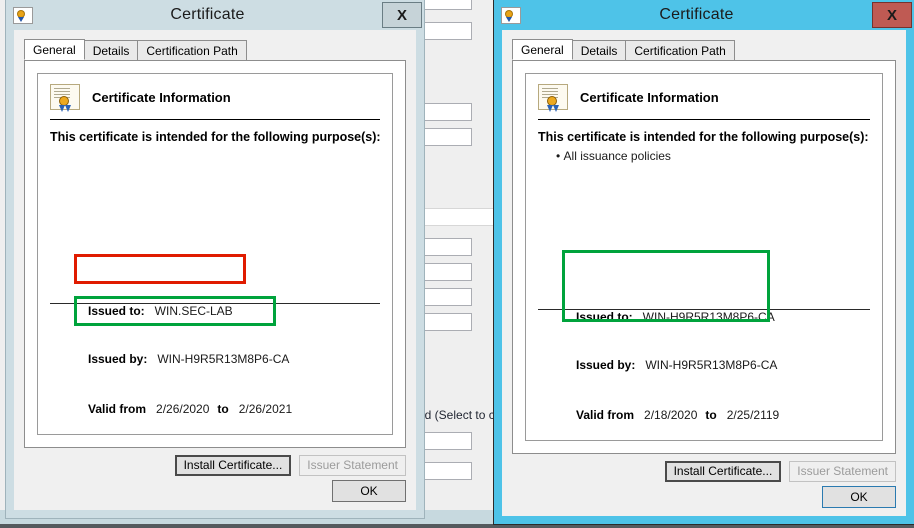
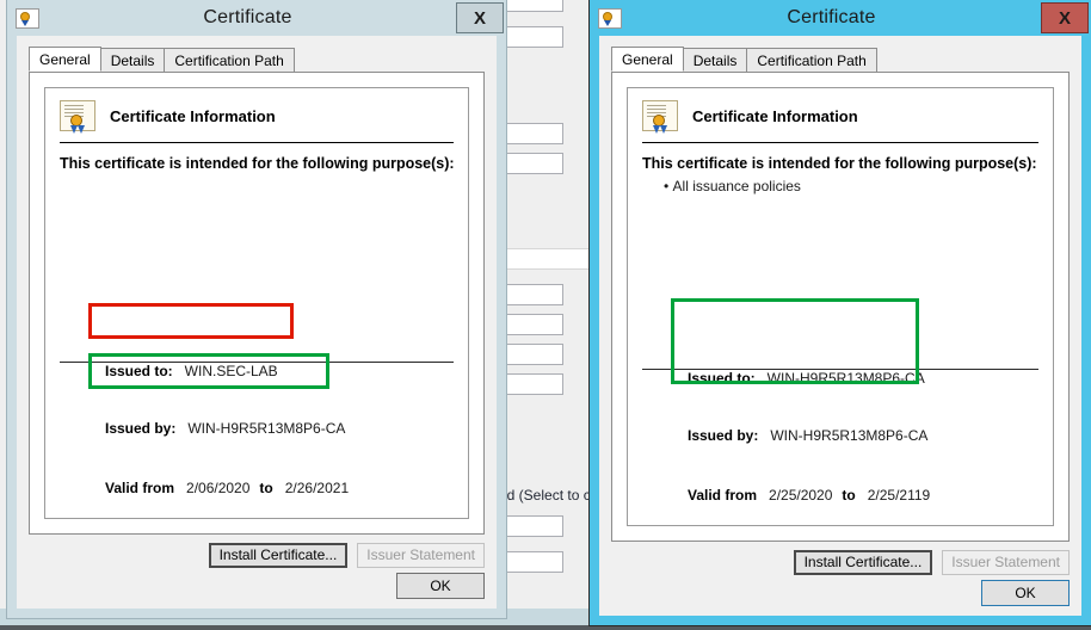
  d (Select to c
  Certificate
  X
  General
  Details
  Certification Path
  Certificate Information
  This certificate is intended for the following purpose(s):
  Issued to:
  WIN.SEC-LAB
  Issued by:
  WIN-H9R5R13M8P6-CA
  Valid from
- 2/26/2020
+ 2/06/2020
  to
  2/26/2021
  Install Certificate...
  Issuer Statement
  OK
  Certificate
  X
  General
  Details
  Certification Path
  Certificate Information
  This certificate is intended for the following purpose(s):
  All issuance policies
  Issued to:
  WIN-H9R5R13M8P6-CA
  Issued by:
  WIN-H9R5R13M8P6-CA
  Valid from
- 2/18/2020
+ 2/25/2020
  to
  2/25/2119
  Install Certificate...
  Issuer Statement
  OK
